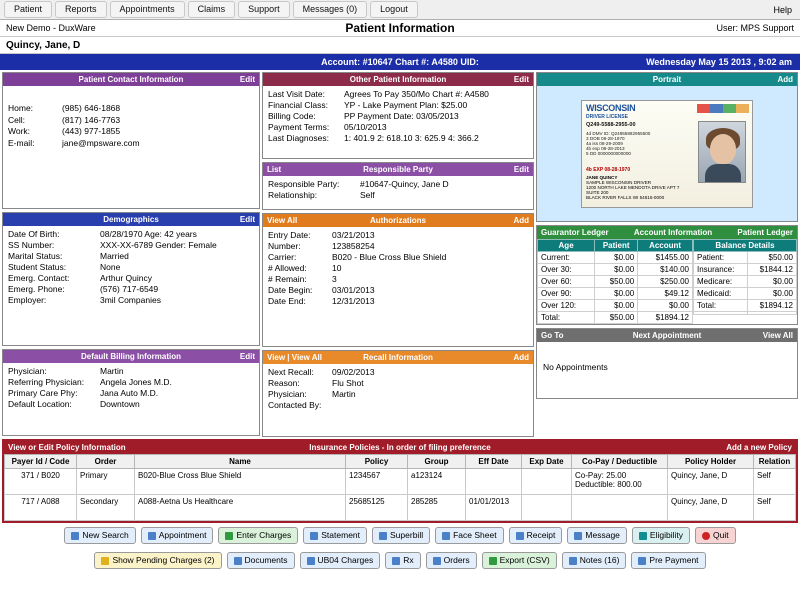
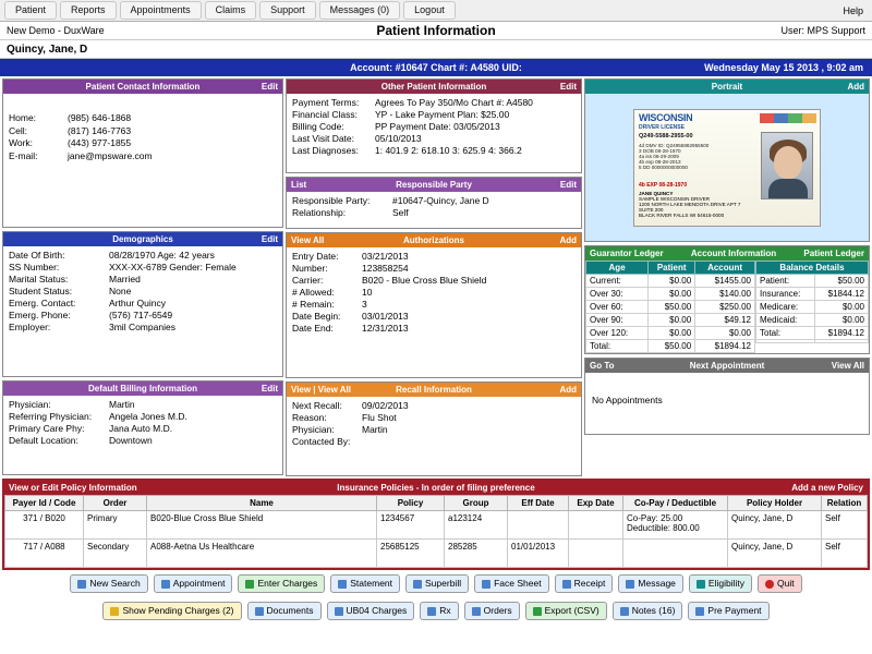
  Patient
  Reports
  Appointments
  Claims
  Support
  Messages (0)
  Logout
  Help
  New Demo - DuxWare
  Patient Information
  User: MPS Support
  Quincy, Jane, D
  Account: #10647 Chart #: A4580 UID:
  Wednesday May 15 2013 , 9:02 am
  Patient Contact Information
  Edit
  Home:
  (985) 646-1868
  Cell:
  (817) 146-7763
  Work:
  (443) 977-1855
  E-mail:
  jane@mpsware.com
  Demographics
  Edit
  Date Of Birth:
  08/28/1970 Age: 42 years
  SS Number:
  XXX-XX-6789 Gender: Female
  Marital Status:
  Married
  Student Status:
  None
  Emerg. Contact:
  Arthur Quincy
  Emerg. Phone:
  (576) 717-6549
  Employer:
  3mil Companies
  Default Billing Information
  Edit
  Physician:
  Martin
  Referring Physician:
  Angela Jones M.D.
  Primary Care Phy:
  Jana Auto M.D.
  Default Location:
  Downtown
  Other Patient Information
  Edit
- Last Visit Date:
+ Payment Terms:
  Agrees To Pay 350/Mo Chart #: A4580
  Financial Class:
  YP - Lake Payment Plan: $25.00
  Billing Code:
  PP Payment Date: 03/05/2013
- Payment Terms:
+ Last Visit Date:
  05/10/2013
  Last Diagnoses:
  1: 401.9 2: 618.10 3: 625.9 4: 366.2
  List
  Responsible Party
  Edit
  Responsible Party:
  #10647-Quincy, Jane D
  Relationship:
  Self
  View All
  Authorizations
  Add
  Entry Date:
  03/21/2013
  Number:
  123858254
  Carrier:
  B020 - Blue Cross Blue Shield
  # Allowed:
  10
  # Remain:
  3
  Date Begin:
  03/01/2013
  Date End:
  12/31/2013
  View | View All
  Recall Information
  Add
  Next Recall:
  09/02/2013
  Reason:
  Flu Shot
  Physician:
  Martin
  Contacted By:
  Portrait
  Add
  WISCONSIN
  Guarantor Ledger
  Account Information
  Patient Ledger
  Age	Patient	Account
  Current:	$0.00	$1455.00
  Over 30:	$0.00	$140.00
  Over 60:	$50.00	$250.00
  Over 90:	$0.00	$49.12
  Over 120:	$0.00	$0.00
  Total:	$50.00	$1894.12
  Balance Details
  Patient:	$50.00
  Insurance:	$1844.12
  Medicare:	$0.00
  Medicaid:	$0.00
  Total:	$1894.12
  Go To
  Next Appointment
  View All
  No Appointments
  View or Edit Policy Information
  Insurance Policies - In order of filing preference
  Add a new Policy
  Payer Id / Code	Order	Name	Policy	Group	Eff Date	Exp Date	Co-Pay / Deductible	Policy Holder	Relation
  371 / B020	Primary	B020-Blue Cross Blue Shield	1234567	a123124			Co-Pay: 25.00 Deductible: 800.00	Quincy, Jane, D	Self
  717 / A088	Secondary	A088-Aetna Us Healthcare	25685125	285285	01/01/2013			Quincy, Jane, D	Self
  New Search
  Appointment
  Enter Charges
  Statement
  Superbill
  Face Sheet
  Receipt
  Message
  Eligibility
  Quit
  Show Pending Charges (2)
  Documents
  UB04 Charges
  Rx
  Orders
  Export (CSV)
  Notes (16)
  Pre Payment
